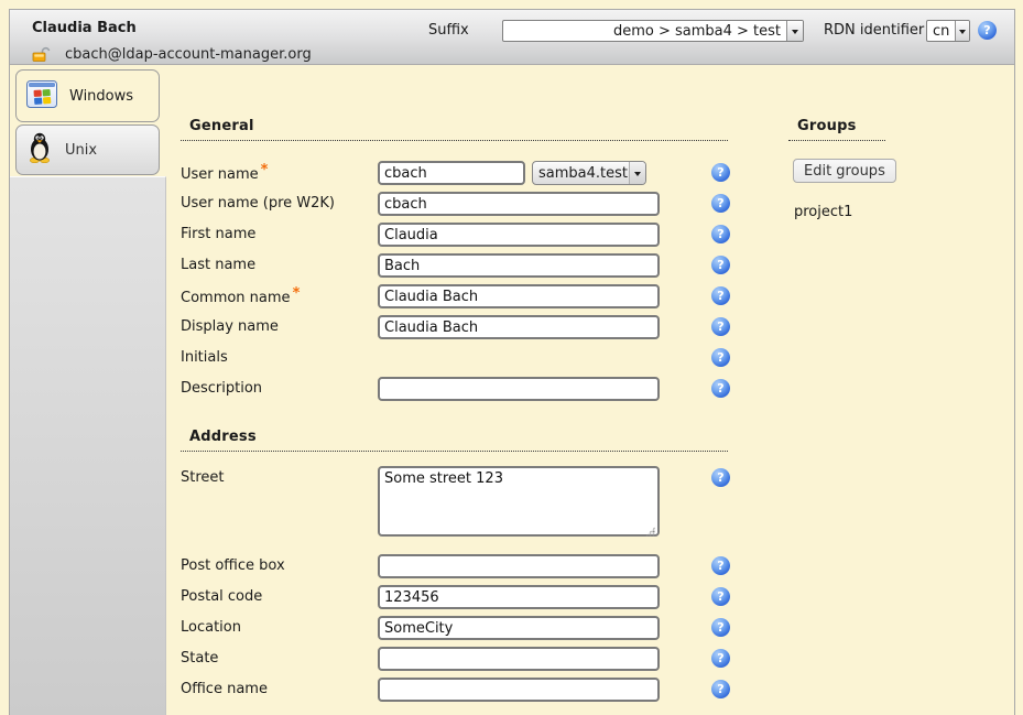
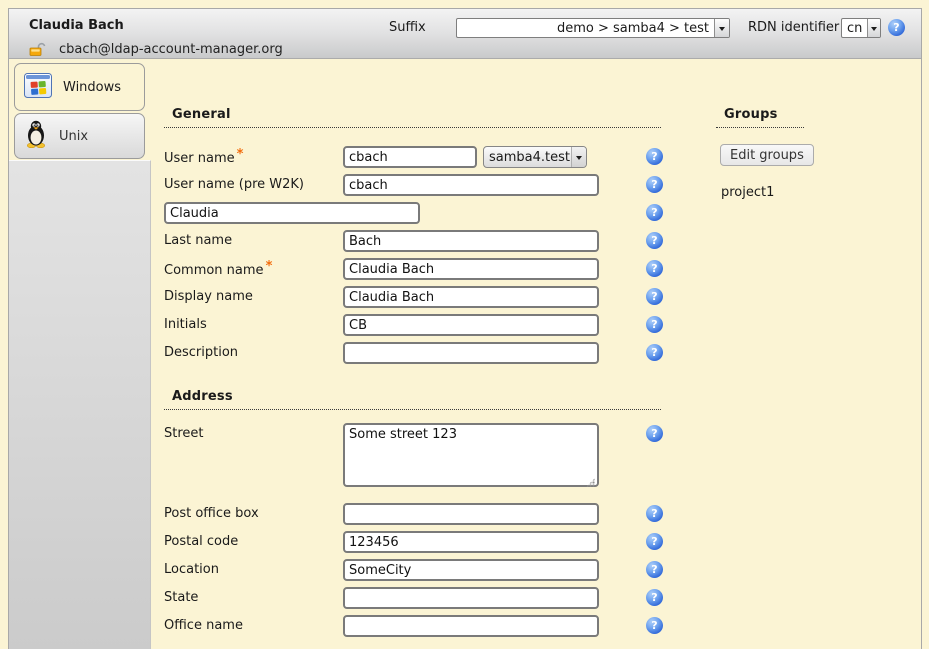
  Claudia Bach
  Suffix
  demo > samba4 > test
  RDN identifier
  cn
  ?
  cbach@ldap-account-manager.org
  Windows
  Unix
  General
  User name *
  cbach
  samba4.test
  ?
  User name (pre W2K)
  cbach
  ?
- First name
  Claudia
  ?
  Last name
  Bach
  ?
  Common name *
  Claudia Bach
  ?
  Display name
  Claudia Bach
  ?
  Initials
+ CB
  ?
  Description
  ?
  Address
  Street
  Some street 123
  ?
  Post office box
  ?
  Postal code
  123456
  ?
  Location
  SomeCity
  ?
  State
  ?
  Office name
  ?
  Groups
  Edit groups
  project1
